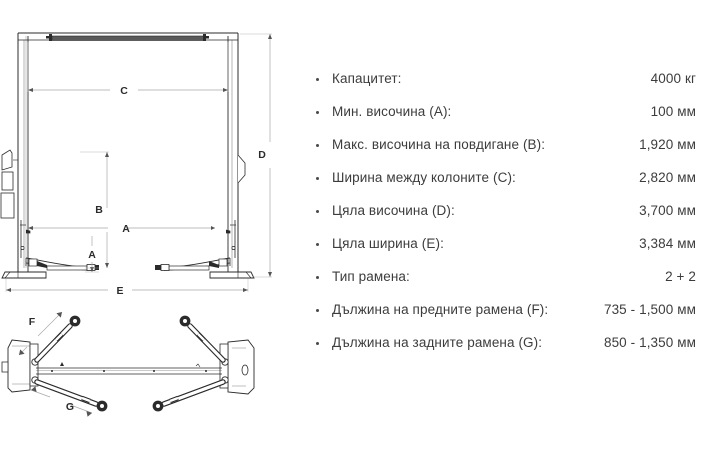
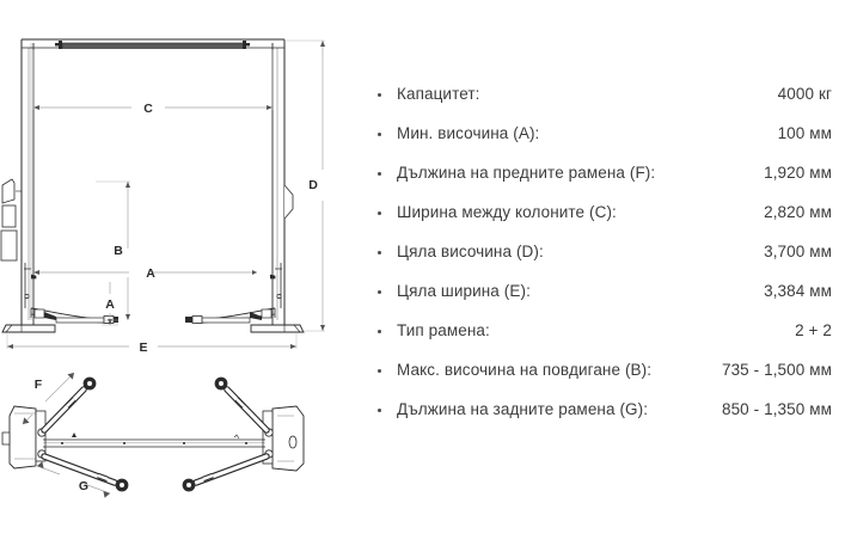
  C
  D
  B
  A
  A
  E
  F
  G
  Капацитет:
  4000 кг
  Мин. височина (A):
  100 мм
- Макс. височина на повдигане (B):
+ Дължина на предните рамена (F):
  1,920 мм
  Ширина между колоните (C):
  2,820 мм
  Цяла височина (D):
  3,700 мм
  Цяла ширина (E):
  3,384 мм
  Тип рамена:
  2 + 2
- Дължина на предните рамена (F):
+ Макс. височина на повдигане (B):
  735 - 1,500 мм
  Дължина на задните рамена (G):
  850 - 1,350 мм
